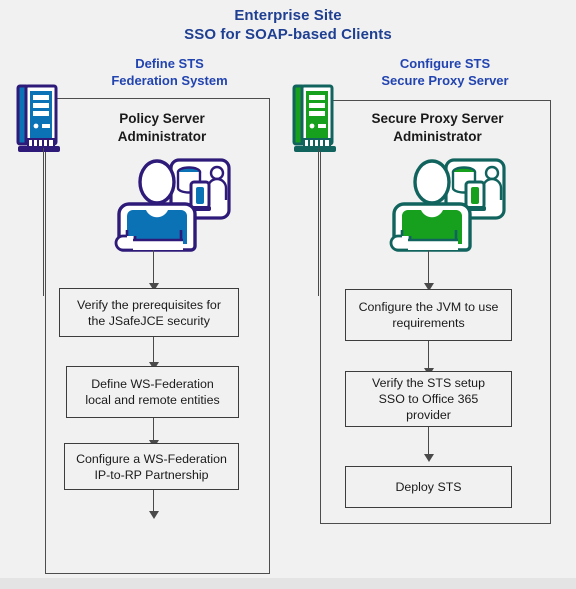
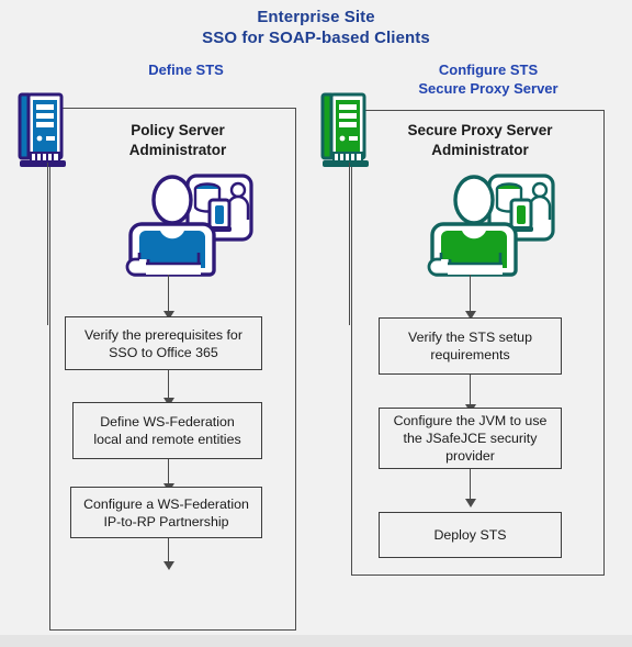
  Enterprise Site
  SSO for SOAP-based Clients
  Define STS
- Federation System
  Configure STS
  Secure Proxy Server
  Policy Server
  Administrator
  Verify the prerequisites for
- the JSafeJCE security
+ SSO to Office 365
  Define WS-Federation
  local and remote entities
  Configure a WS-Federation
  IP-to-RP Partnership
  Secure Proxy Server
  Administrator
- Configure the JVM to use
+ Verify the STS setup
  requirements
- Verify the STS setup
+ Configure the JVM to use
- SSO to Office 365
+ the JSafeJCE security
  provider
  Deploy STS
